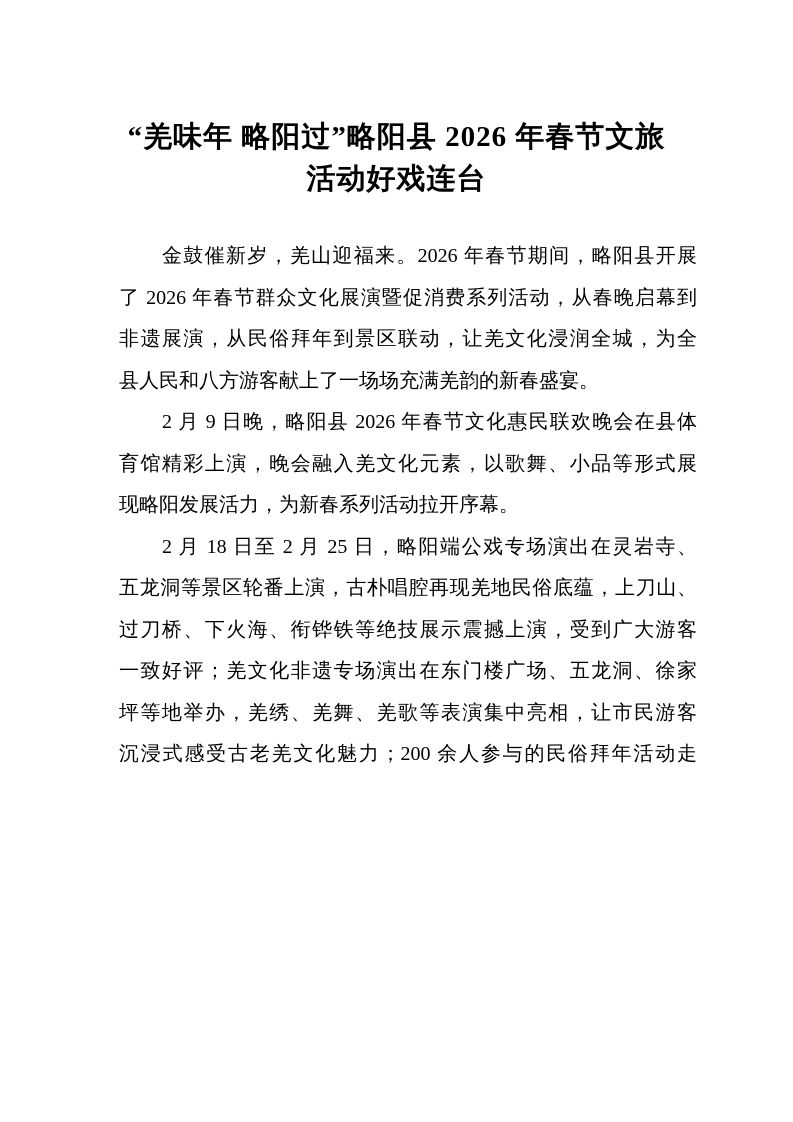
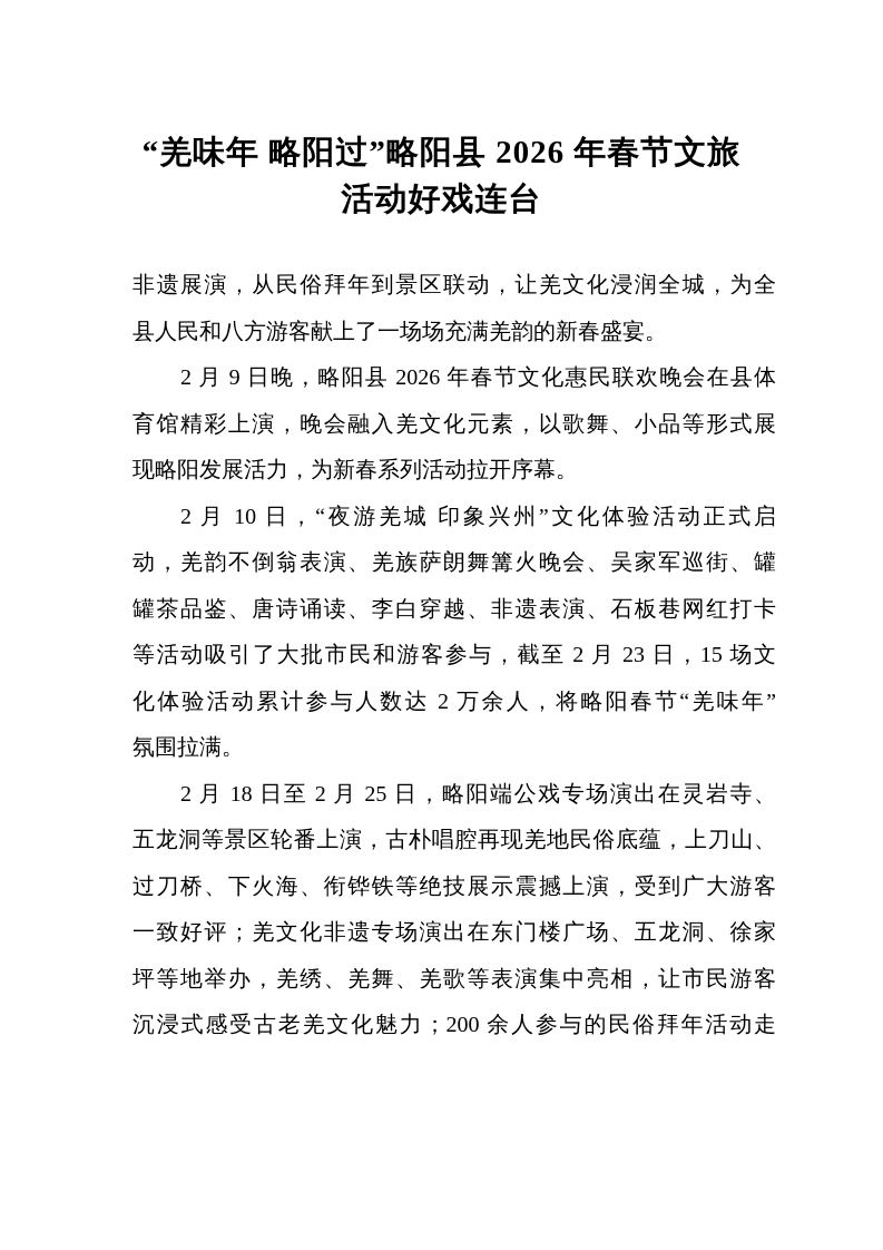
  “羌味年 略阳过”略阳县 2026 年春节文旅
  活动好戏连台
- 金鼓催新岁，羌山迎福来。2026 年春节期间，略阳县开展
- 了 2026 年春节群众文化展演暨促消费系列活动，从春晚启幕到
  非遗展演，从民俗拜年到景区联动，让羌文化浸润全城，为全
  县人民和八方游客献上了一场场充满羌韵的新春盛宴。
  2 月 9 日晚，略阳县 2026 年春节文化惠民联欢晚会在县体
  育馆精彩上演，晚会融入羌文化元素，以歌舞、小品等形式展
  现略阳发展活力，为新春系列活动拉开序幕。
+ 2 月 10 日，“夜游羌城 印象兴州”文化体验活动正式启
+ 动，羌韵不倒翁表演、羌族萨朗舞篝火晚会、吴家军巡街、罐
+ 罐茶品鉴、唐诗诵读、李白穿越、非遗表演、石板巷网红打卡
+ 等活动吸引了大批市民和游客参与，截至 2 月 23 日，15 场文
+ 化体验活动累计参与人数达 2 万余人，将略阳春节“羌味年”
+ 氛围拉满。
  2 月 18 日至 2 月 25 日，略阳端公戏专场演出在灵岩寺、
  五龙洞等景区轮番上演，古朴唱腔再现羌地民俗底蕴，上刀山、
  过刀桥、下火海、衔铧铁等绝技展示震撼上演，受到广大游客
  一致好评；羌文化非遗专场演出在东门楼广场、五龙洞、徐家
  坪等地举办，羌绣、羌舞、羌歌等表演集中亮相，让市民游客
  沉浸式感受古老羌文化魅力；200 余人参与的民俗拜年活动走
